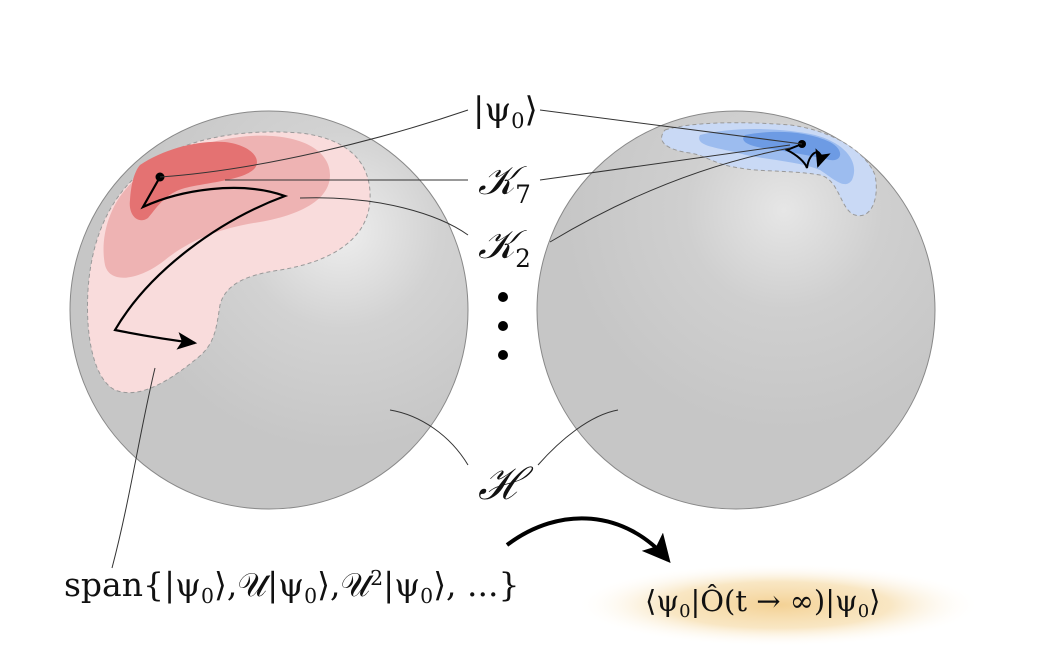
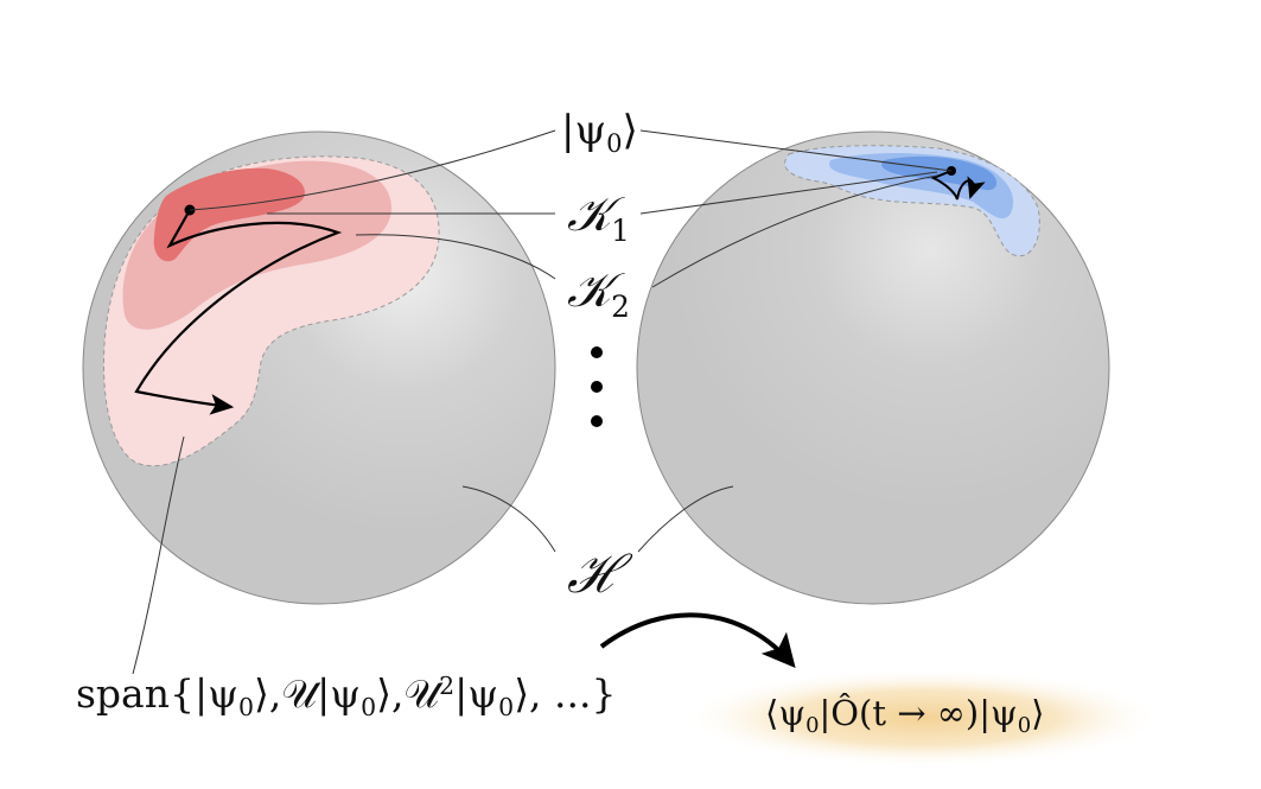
  |ψ0⟩
- 𝒦7
+ 𝒦1
  𝒦2
  ℋ
  span{|ψ0⟩,𝒰|ψ0⟩,𝒰2|ψ0⟩, ...}
  ⟨ψ0|Ô(t → ∞)|ψ0⟩
